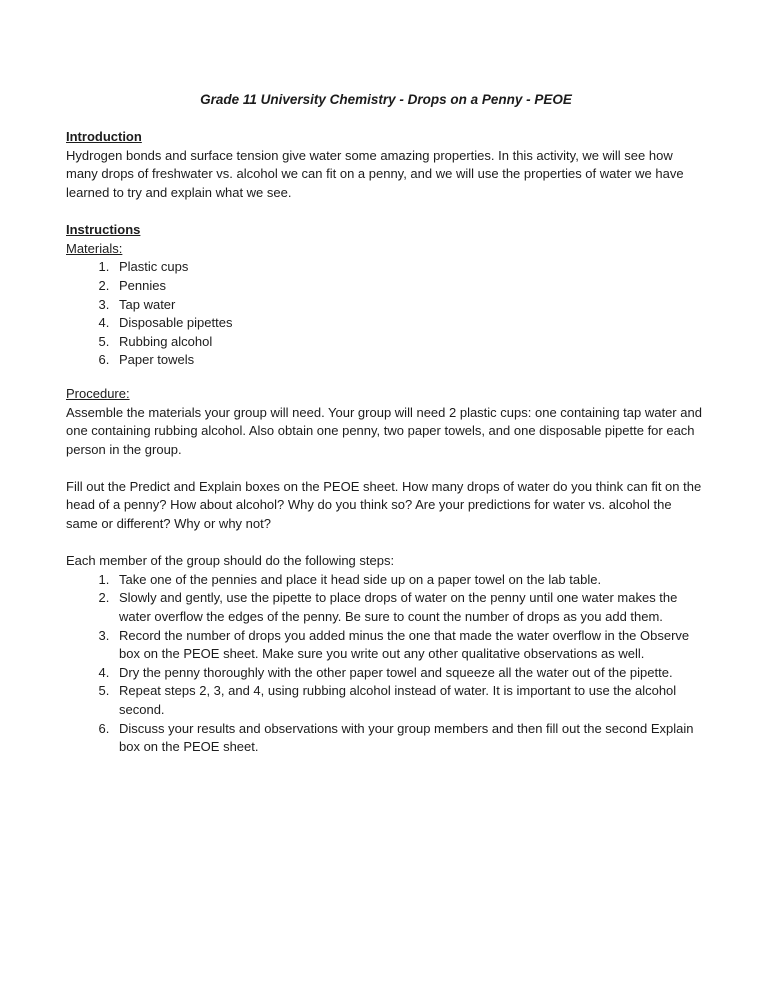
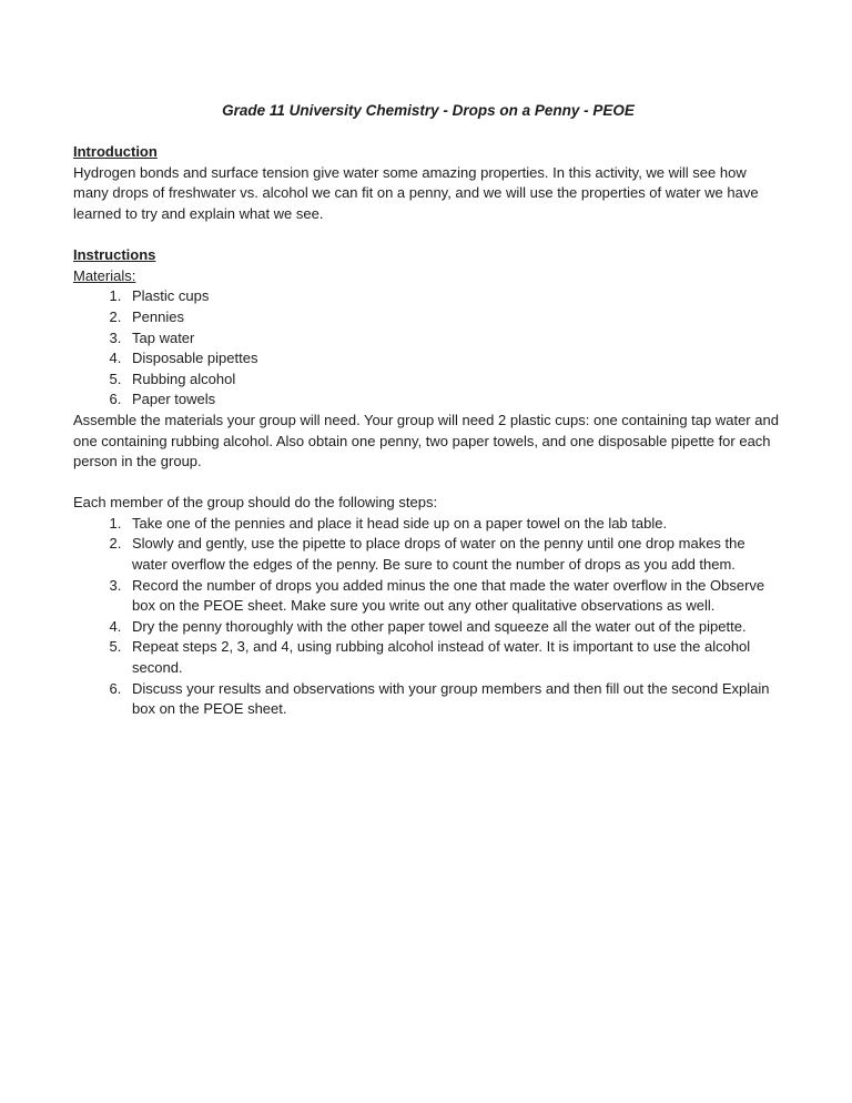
  Grade 11 University Chemistry - Drops on a Penny - PEOE
  Introduction
  Hydrogen bonds and surface tension give water some amazing properties. In this activity, we will see how many drops of freshwater vs. alcohol we can fit on a penny, and we will use the properties of water we have learned to try and explain what we see.
  Instructions
  Materials:
  Plastic cups
  Pennies
  Tap water
  Disposable pipettes
  Rubbing alcohol
  Paper towels
- Procedure:
  Assemble the materials your group will need. Your group will need 2 plastic cups: one containing tap water and one containing rubbing alcohol. Also obtain one penny, two paper towels, and one disposable pipette for each person in the group.
- Fill out the Predict and Explain boxes on the PEOE sheet. How many drops of water do you think can fit on the head of a penny? How about alcohol? Why do you think so? Are your predictions for water vs. alcohol the same or different? Why or why not?
  Each member of the group should do the following steps:
  Take one of the pennies and place it head side up on a paper towel on the lab table.
- Slowly and gently, use the pipette to place drops of water on the penny until one water makes the water overflow the edges of the penny. Be sure to count the number of drops as you add them.
+ Slowly and gently, use the pipette to place drops of water on the penny until one drop makes the water overflow the edges of the penny. Be sure to count the number of drops as you add them.
  Record the number of drops you added minus the one that made the water overflow in the Observe box on the PEOE sheet. Make sure you write out any other qualitative observations as well.
  Dry the penny thoroughly with the other paper towel and squeeze all the water out of the pipette.
  Repeat steps 2, 3, and 4, using rubbing alcohol instead of water. It is important to use the alcohol second.
  Discuss your results and observations with your group members and then fill out the second Explain box on the PEOE sheet.
